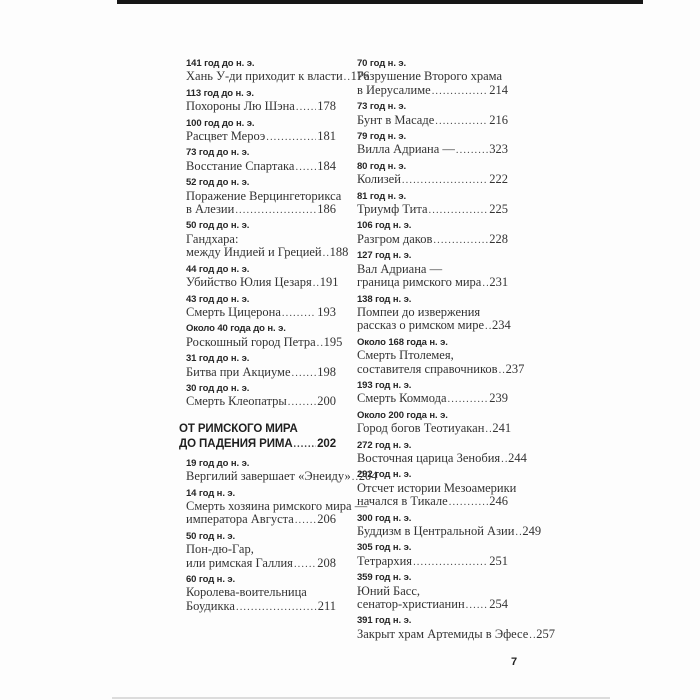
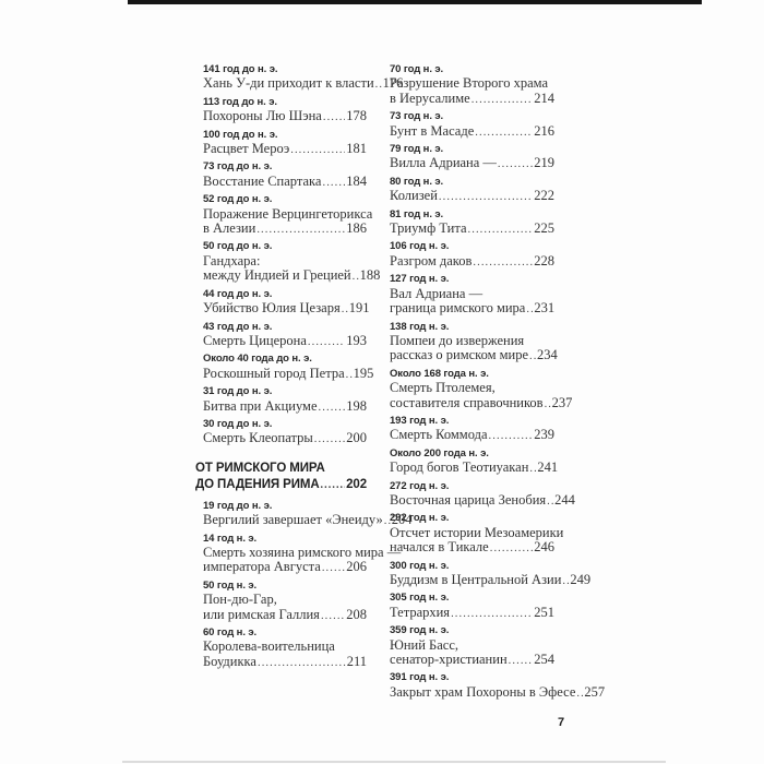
  141 год до н. э.
  Хань У-ди приходит к власти
  176
  113 год до н. э.
  Похороны Лю Шэна
  178
  100 год до н. э.
  Расцвет Мероэ
  181
  73 год до н. э.
  Восстание Спартака
  184
  52 год до н. э.
  Поражение Верцингеторикса
  в Алезии
  186
  50 год до н. э.
  Гандхара:
  между Индией и Грецией
  188
  44 год до н. э.
  Убийство Юлия Цезаря
  191
  43 год до н. э.
  Смерть Цицерона
  193
  Около 40 года до н. э.
  Роскошный город Петра
  195
  31 год до н. э.
  Битва при Акциуме
  198
  30 год до н. э.
  Смерть Клеопатры
  200
  ОТ РИМСКОГО МИРА
  ДО ПАДЕНИЯ РИМА
  202
  19 год до н. э.
  Вергилий завершает «Энеиду»
  204
  14 год н. э.
  Смерть хозяина римского мира
  императора Августа
  206
  50 год н. э.
  Пон-дю-Гар,
  или римская Галлия
  208
  60 год н. э.
  Королева-воительница
  Боудикка
  211
  70 год н. э.
  Разрушение Второго храма
  в Иерусалиме
  214
  73 год н. э.
  Бунт в Масаде
  216
  79 год н. э.
  Вилла Адриана —
- 323
+ 219
  80 год н. э.
  Колизей
  222
  81 год н. э.
  Триумф Тита
  225
  106 год н. э.
  Разгром даков
  228
  127 год н. э.
  Вал Адриана —
  граница римского мира
  231
  138 год н. э.
  Помпеи до извержения
  рассказ о римском мире
  234
  Около 168 года н. э.
  Смерть Птолемея,
  составителя справочников
  237
  193 год н. э.
  Смерть Коммода
  239
  Около 200 года н. э.
  Город богов Теотиуакан
  241
  272 год н. э.
  Восточная царица Зенобия
  244
  292 год н. э.
  Отсчет истории Мезоамерики
  начался в Тикале
  246
  300 год н. э.
  Буддизм в Центральной Азии
  249
  305 год н. э.
  Тетрархия
  251
  359 год н. э.
  Юний Басс,
  сенатор-христианин
  254
  391 год н. э.
- Закрыт храм Артемиды в Эфесе
+ Закрыт храм Похороны в Эфесе
  257
  7
